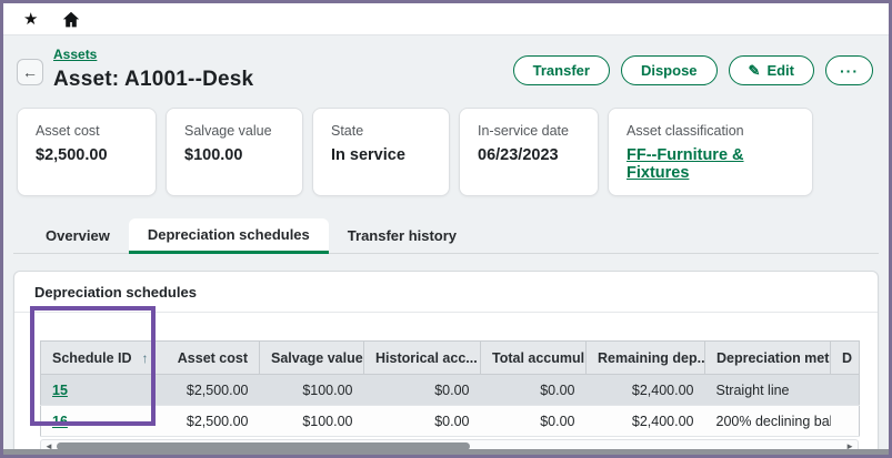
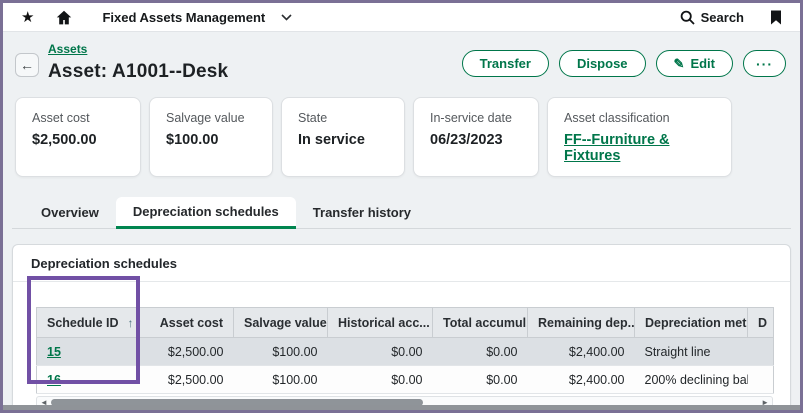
  ★
+ Fixed Assets Management
+ Search
  ←
  Assets
  Asset: A1001--Desk
  Transfer
  Dispose
  ✎
  Edit
  ···
  Asset cost
  $2,500.00
  Salvage value
  $100.00
  State
  In service
  In-service date
  06/23/2023
  Asset classification
  FF--Furniture & Fixtures
  Overview
  Depreciation schedules
  Transfer history
  Depreciation schedules
  Schedule ID ↑	Asset cost	Salvage value	Historical acc...	Total accumul	Remaining dep..	Depreciation met	D
  15	$2,500.00	$100.00	$0.00	$0.00	$2,400.00	Straight line
  16	$2,500.00	$100.00	$0.00	$0.00	$2,400.00	200% declining ba
  ◄
  ►
